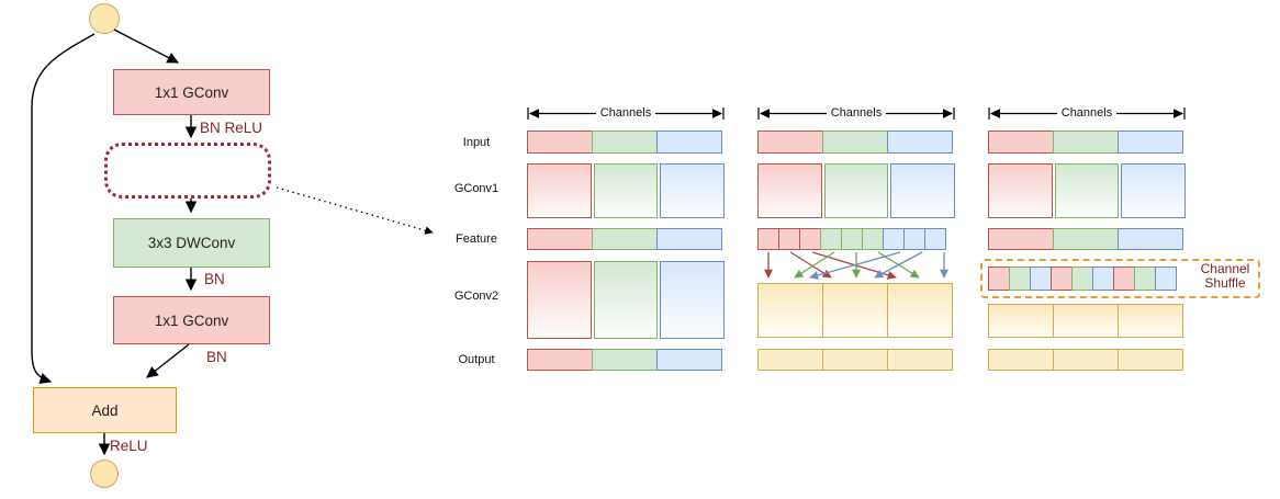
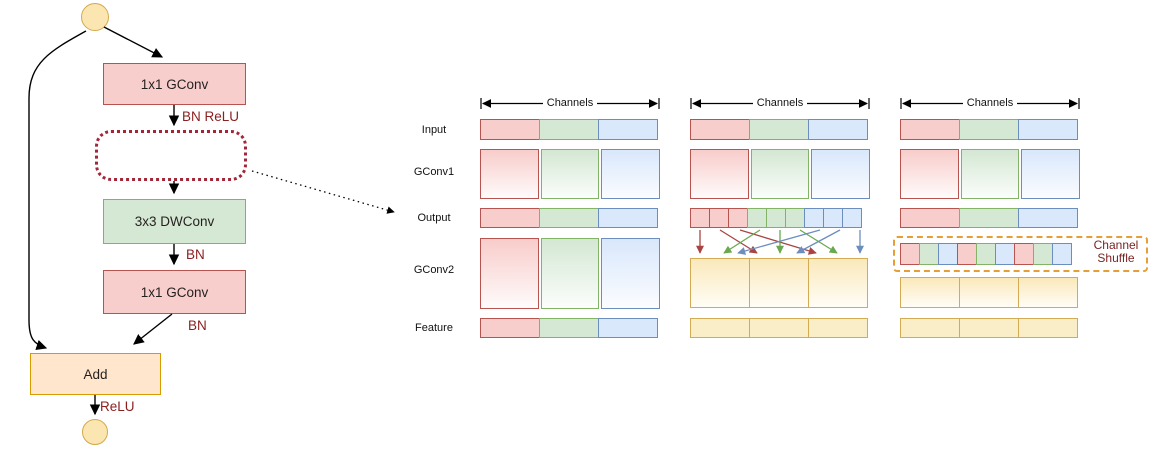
  1x1 GConv
  BN ReLU
  3x3 DWConv
  BN
  1x1 GConv
  BN
  Add
  ReLU
  Channels
  Channels
  Channels
  Channel
  Shuffle
  Input
  GConv1
- Feature
+ Output
  GConv2
- Output
+ Feature
